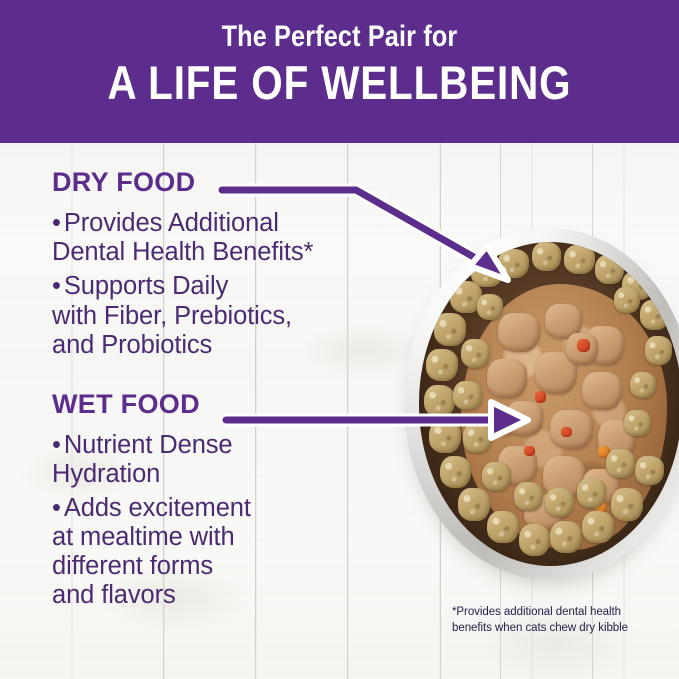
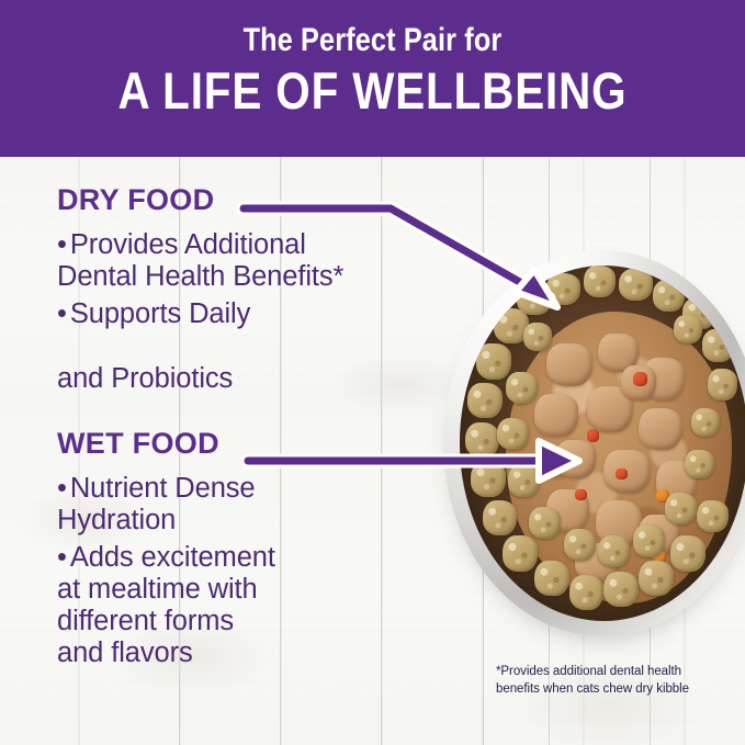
  The Perfect Pair for
  A LIFE OF WELLBEING
  DRY FOOD
  •Provides Additional
  Dental Health Benefits*
  •Supports Daily
- with Fiber, Prebiotics,
  and Probiotics
  WET FOOD
  •Nutrient Dense
  Hydration
  •Adds excitement
  at mealtime with
  different forms
  and flavors
  *Provides additional dental health
  benefits when cats chew dry kibble
